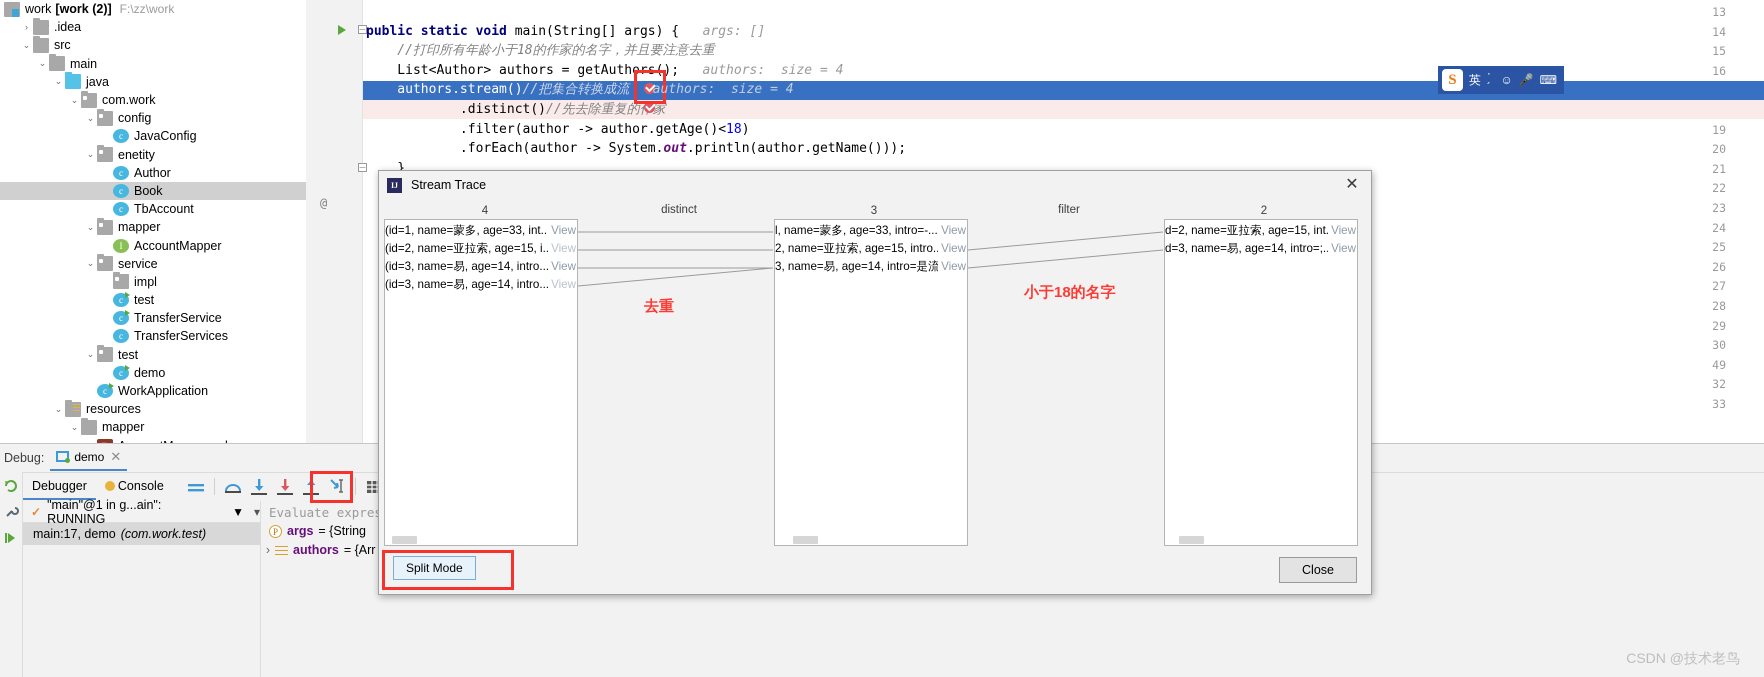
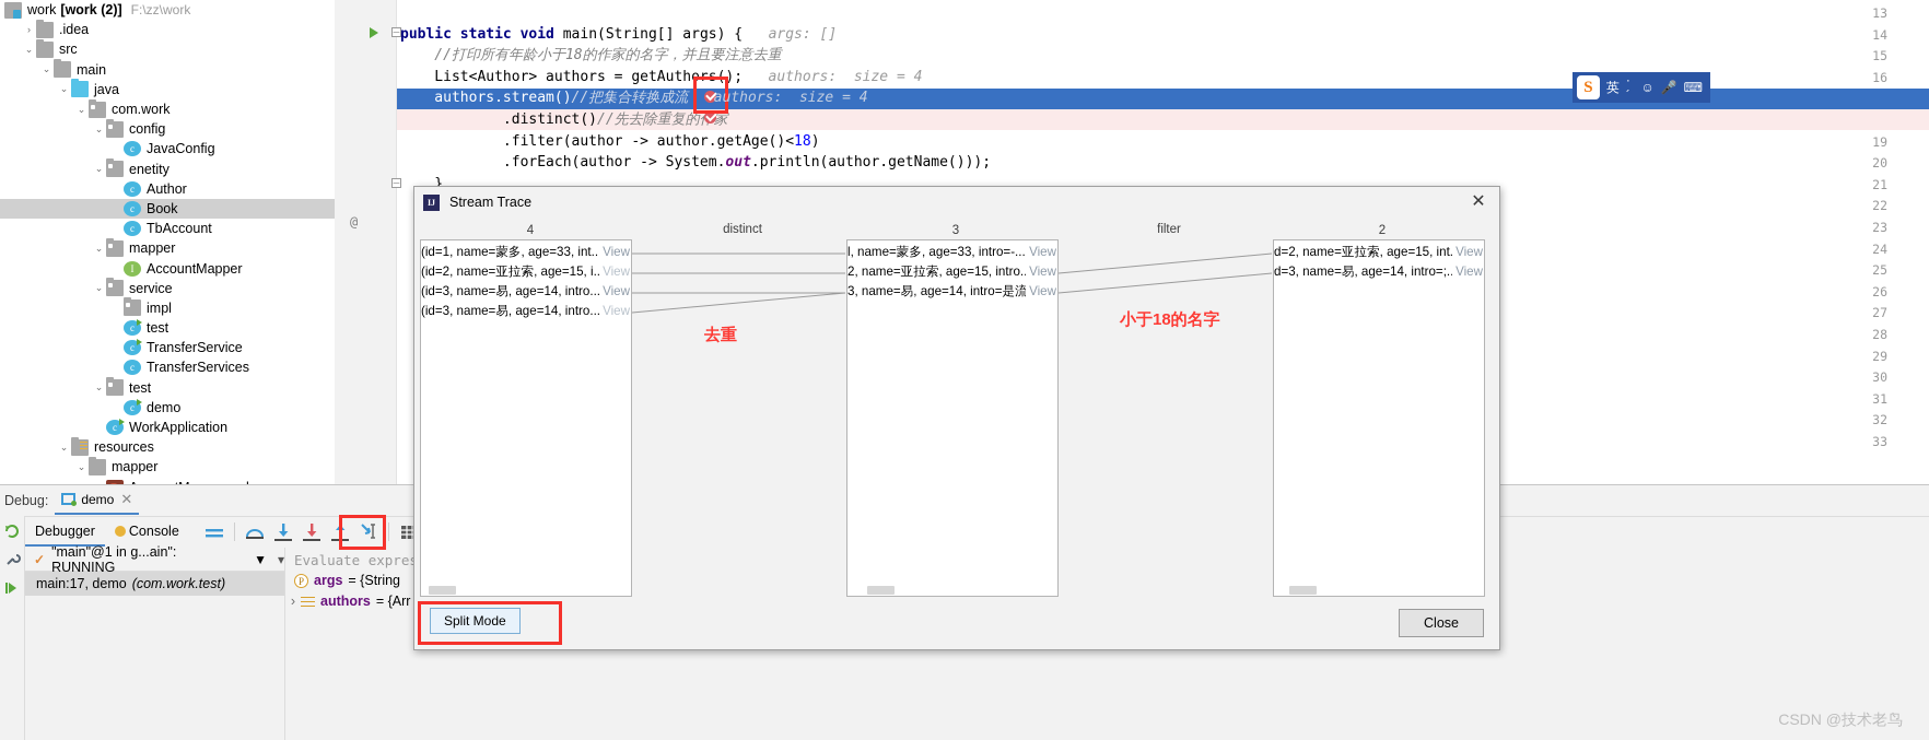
  work
  [work (2)]
  F:\zz\work
  ›
  .idea
  ⌄
  src
  ⌄
  main
  ⌄
  java
  ⌄
  com.work
  ⌄
  config
  c
  JavaConfig
  ⌄
  enetity
  c
  Author
  c
  Book
  c
  TbAccount
  ⌄
  mapper
  I
  AccountMapper
  ⌄
  service
  impl
  c
  test
  c
  TransferService
  c
  TransferServices
  ⌄
  test
  c
  demo
  c
  WorkApplication
  ⌄
  resources
  ⌄
  mapper
  13
  14
  15
  16
  19
  20
  21
  22
  23
  24
  25
  26
  27
  28
  29
  30
- 49
+ 31
  32
  33
  ─
  ─
  @
  public static void main(String[] args) { args: []
  //打印所有年龄小于18的作家的名字，并且要注意去重
  List<Author> authors = getAuthors(); authors: size = 4
  authors.stream()//把集合转换成流 authors: size = 4
  .distinct()//先去除重复的家
  .filter(author -> author.getAge()<18)
  .forEach(author -> System.out.println(author.getName()));
  }
  英
  ·´
  ☺
  🎤
  ⌨
  Debug:
  demo
  ✕
  Debugger
  Console
  ✓
  "main"@1 in g...ain": RUNNING
  ▼
  ▾
  main:17, demo
  (com.work.test)
  Evaluate expre
  P
  args
  = {String
  ›
  authors
  = {Arr
  Stream Trace
  ✕
  4
  distinct
  3
  filter
  2
  (id=1, name=蒙多, age=33, int..
  View
  (id=2, name=亚拉索, age=15, i..
  View
  (id=3, name=易, age=14, intro...
  View
  (id=3, name=易, age=14, intro...
  View
  l, name=蒙多, age=33, intro=-...
  View
  2, name=亚拉索, age=15, intro..
  View
  3, name=易, age=14, intro=是流
  View
  d=2, name=亚拉索, age=15, int.
  View
  d=3, name=易, age=14, intro=;..
  View
  去重
  小于18的名字
  Split Mode
  Close
  CSDN @技术老鸟
